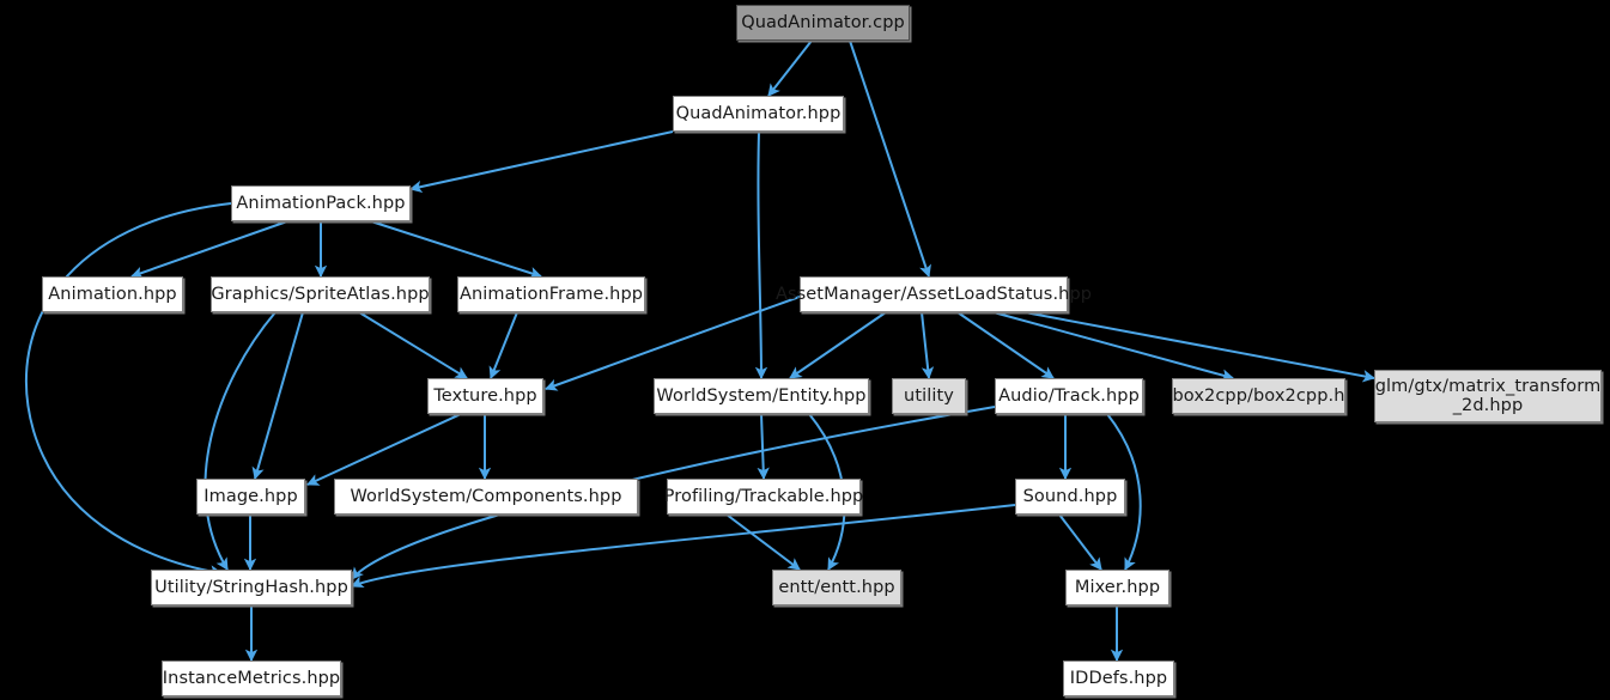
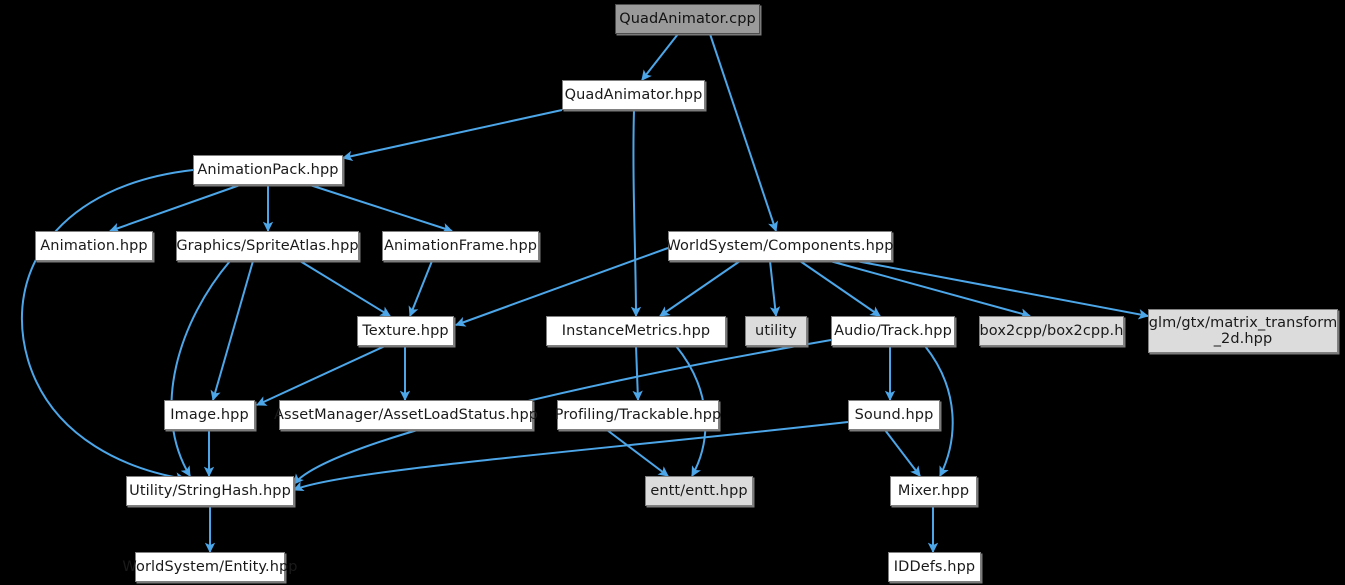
  QuadAnimator.cpp
  QuadAnimator.hpp
  AnimationPack.hpp
  Animation.hpp
  Graphics/SpriteAtlas.hpp
  AnimationFrame.hpp
- AssetManager/AssetLoadStatus.hpp
+ WorldSystem/Components.hpp
  Texture.hpp
- WorldSystem/Entity.hpp
+ InstanceMetrics.hpp
  utility
  Audio/Track.hpp
  box2cpp/box2cpp.h
  glm/gtx/matrix_transform
  _2d.hpp
  Image.hpp
- WorldSystem/Components.hpp
+ AssetManager/AssetLoadStatus.hpp
  Profiling/Trackable.hpp
  Sound.hpp
  Utility/StringHash.hpp
  entt/entt.hpp
  Mixer.hpp
- InstanceMetrics.hpp
+ WorldSystem/Entity.hpp
  IDDefs.hpp
